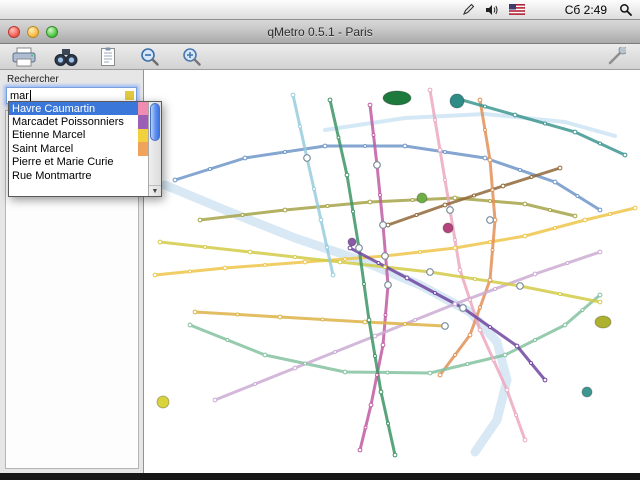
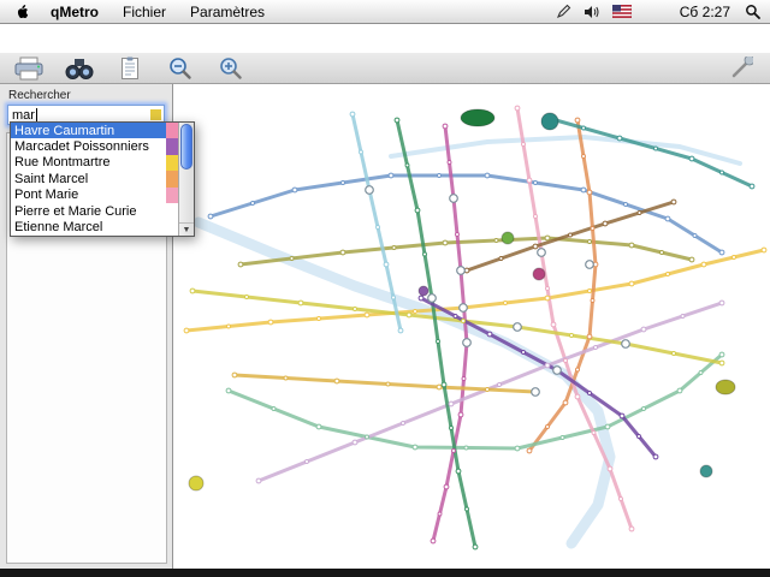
+ qMetro
+ Fichier
+ Paramètres
- Сб 2:49
+ Сб 2:27
- qMetro 0.5.1 - Paris
  Rechercher
  mar
  Havre Caumartin
  Marcadet Poissonniers
- Etienne Marcel
+ Rue Montmartre
  Saint Marcel
+ Pont Marie
  Pierre et Marie Curie
- Rue Montmartre
+ Etienne Marcel
